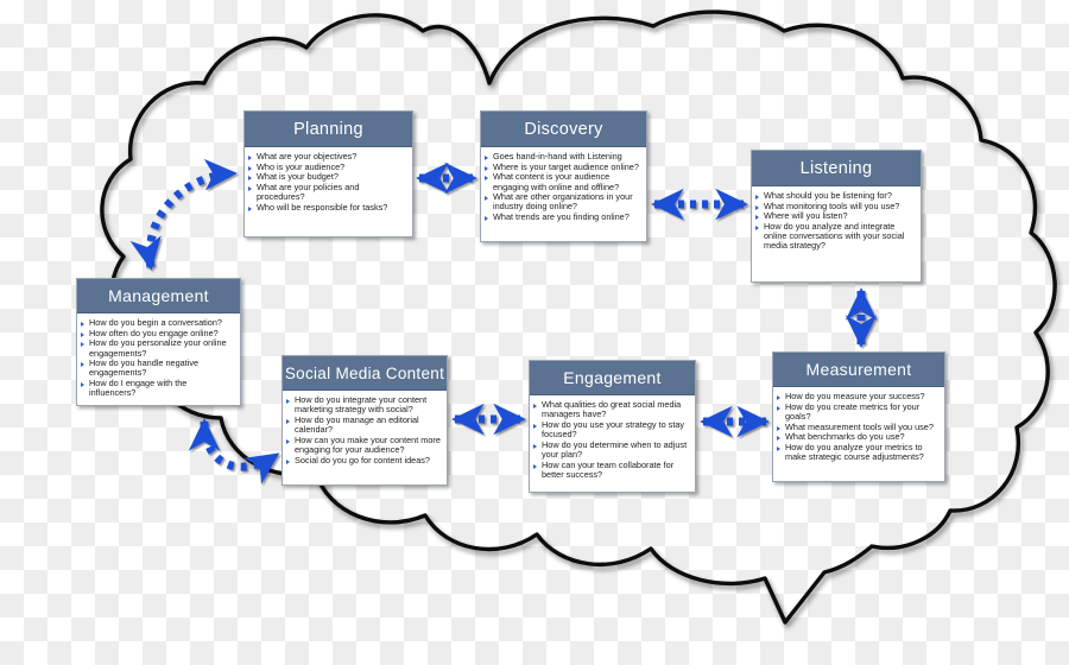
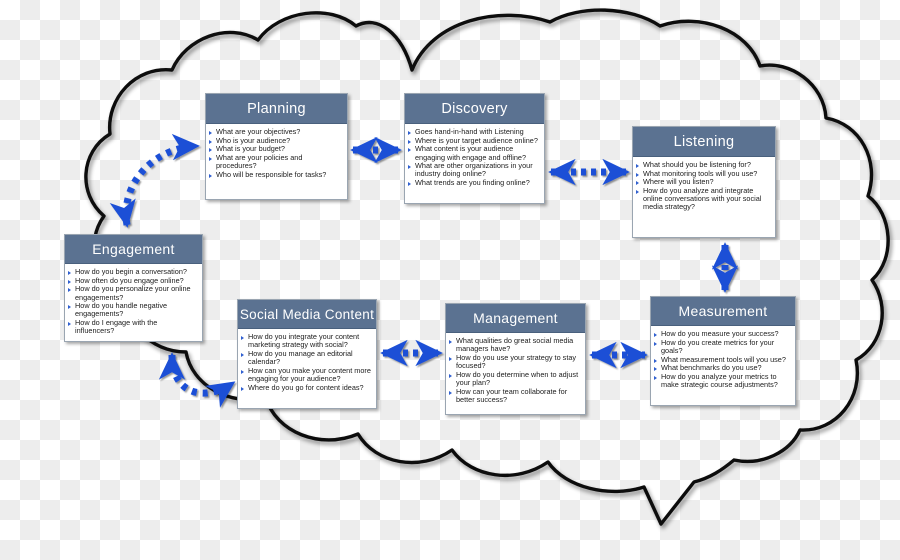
  Planning
  What are your objectives?
  Who is your audience?
  What is your budget?
  What are your policies and procedures?
  Who will be responsible for tasks?
  Discovery
  Goes hand-in-hand with Listening
  Where is your target audience online?
- What content is your audience engaging with online and offline?
+ What content is your audience engaging with engage and offline?
  What are other organizations in your industry doing online?
  What trends are you finding online?
  Listening
  What should you be listening for?
  What monitoring tools will you use?
  Where will you listen?
  How do you analyze and integrate online conversations with your social media strategy?
- Management
+ Engagement
  How do you begin a conversation?
  How often do you engage online?
  How do you personalize your online engagements?
  How do you handle negative engagements?
  How do I engage with the influencers?
  Social Media Content
  How do you integrate your content marketing strategy with social?
  How do you manage an editorial calendar?
  How can you make your content more engaging for your audience?
- Social do you go for content ideas?
+ Where do you go for content ideas?
- Engagement
+ Management
  What qualities do great social media managers have?
  How do you use your strategy to stay focused?
  How do you determine when to adjust your plan?
  How can your team collaborate for better success?
  Measurement
  How do you measure your success?
  How do you create metrics for your goals?
  What measurement tools will you use?
  What benchmarks do you use?
  How do you analyze your metrics to make strategic course adjustments?
